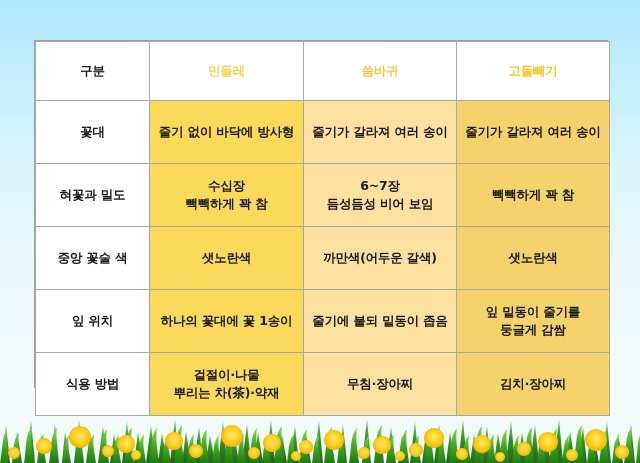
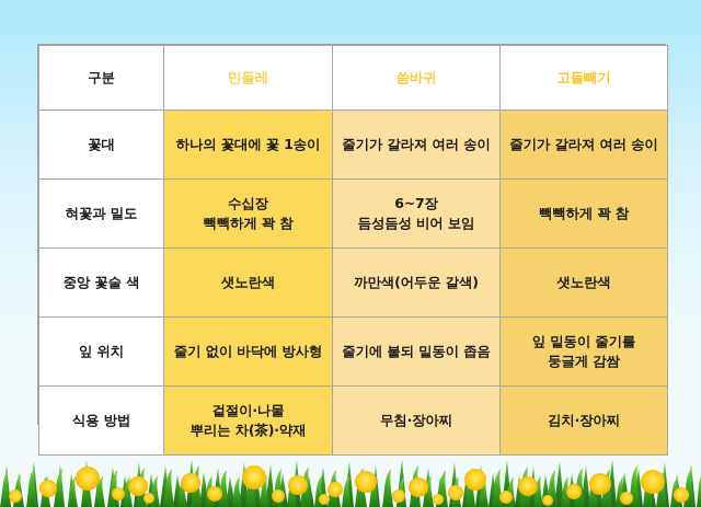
  구분	민들레	씀바귀	고들빼기
- 꽃대	줄기 없이 바닥에 방사형	줄기가 갈라져 여러 송이	줄기가 갈라져 여러 송이
+ 꽃대	하나의 꽃대에 꽃 1송이	줄기가 갈라져 여러 송이	줄기가 갈라져 여러 송이
  혀꽃과 밀도	수십장빽빽하게 꽉 참	6~7장듬성듬성 비어 보임	빽빽하게 꽉 참
  중앙 꽃술 색	샛노란색	까만색(어두운 갈색)	샛노란색
- 잎 위치	하나의 꽃대에 꽃 1송이	줄기에 붙되 밑동이 좁음	잎 밑동이 줄기를둥글게 감쌈
+ 잎 위치	줄기 없이 바닥에 방사형	줄기에 붙되 밑동이 좁음	잎 밑동이 줄기를둥글게 감쌈
  식용 방법	겉절이·나물뿌리는 차(茶)·약재	무침·장아찌	김치·장아찌
